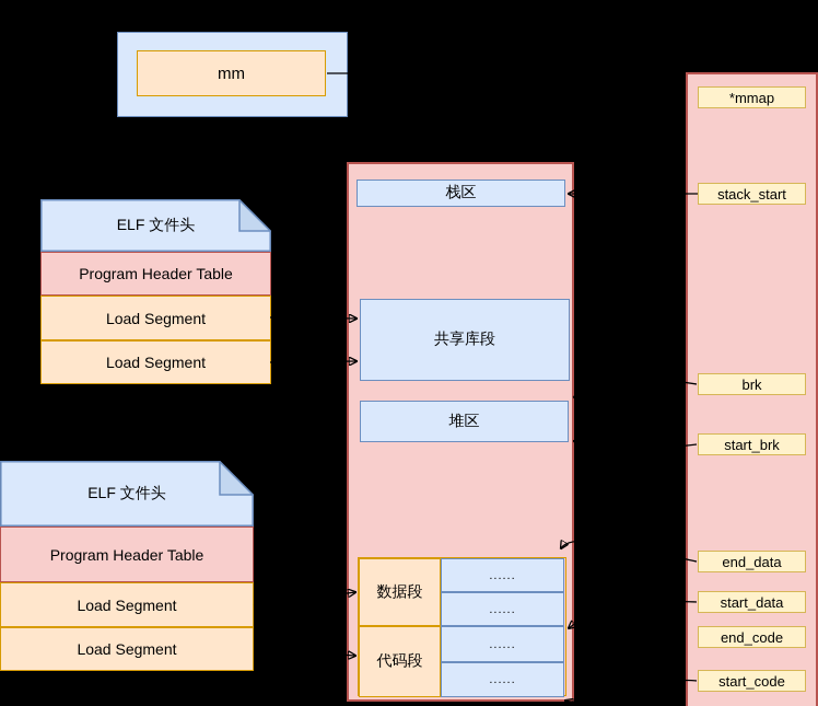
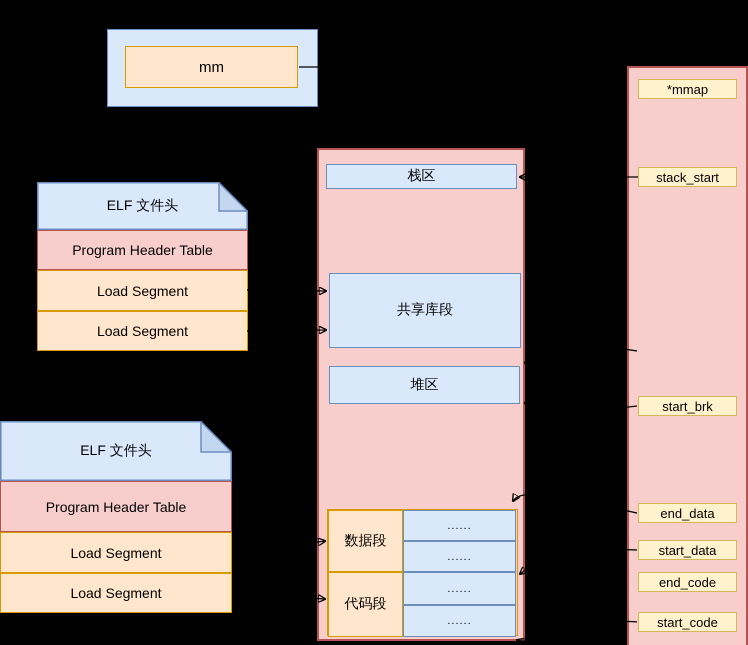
  mm
  ELF 文件头
  Program Header Table
  Load Segment
  Load Segment
  ELF 文件头
  Program Header Table
  Load Segment
  Load Segment
  栈区
  共享库段
  堆区
  数据段
  代码段
  ......
  ......
  ......
  ......
  *mmap
  stack_start
- brk
  start_brk
  end_data
  start_data
  end_code
  start_code
